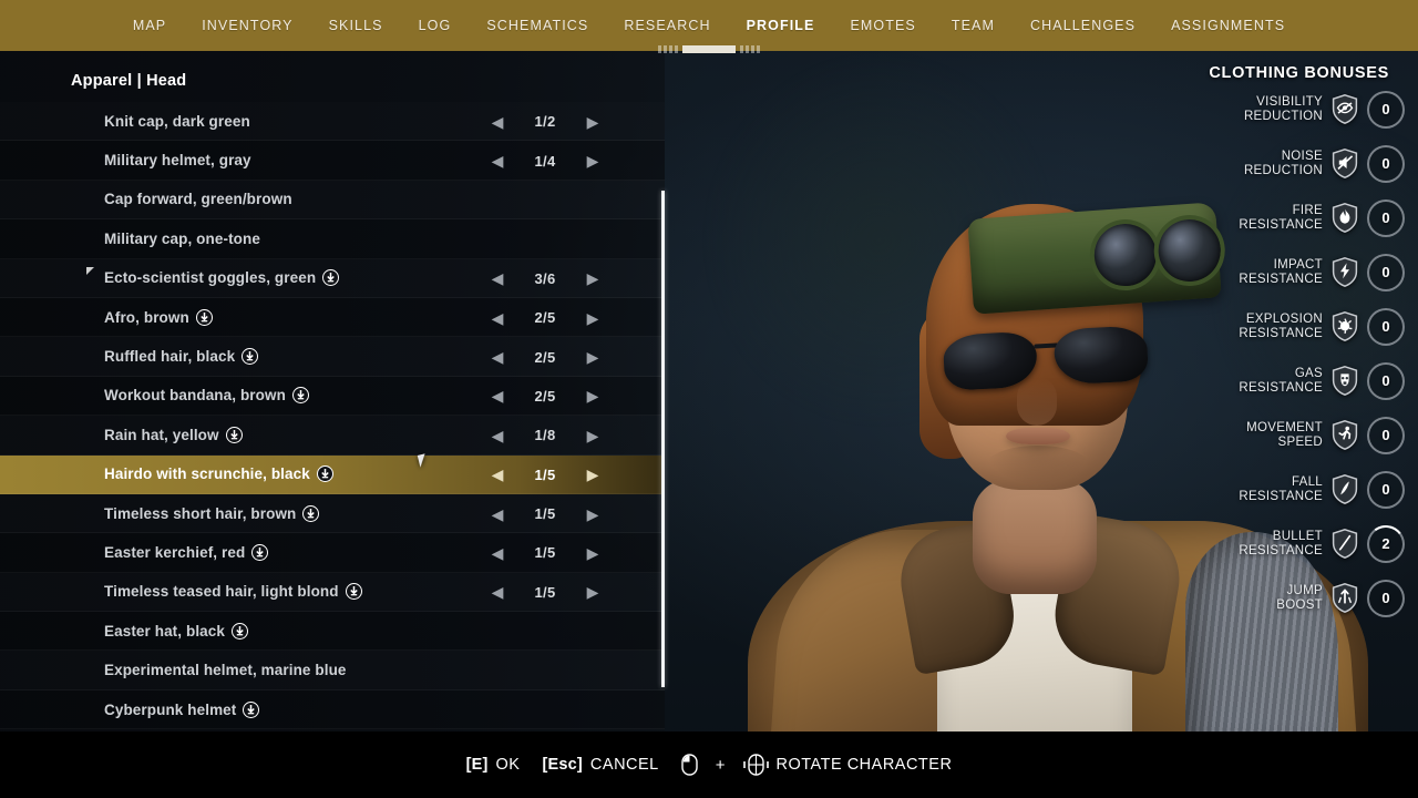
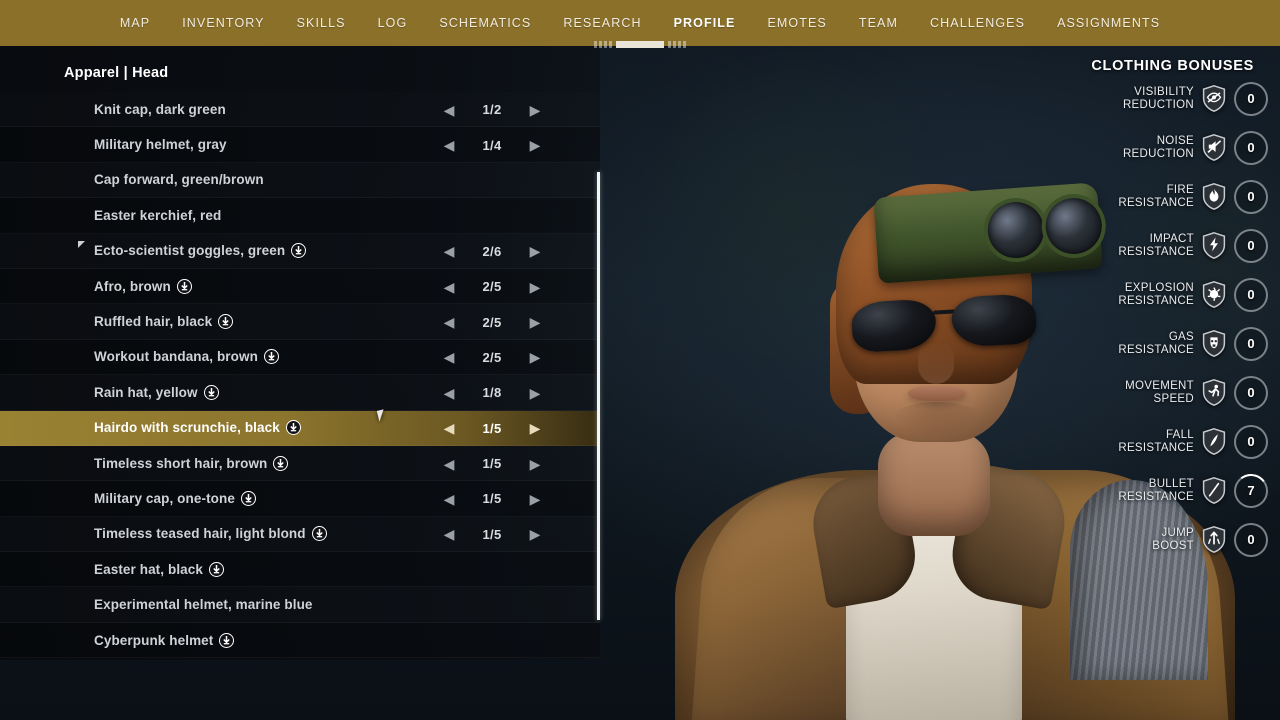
  MAP
  INVENTORY
  SKILLS
  LOG
  SCHEMATICS
  RESEARCH
  PROFILE
  EMOTES
  TEAM
  CHALLENGES
  ASSIGNMENTS
  Apparel | Head
  Knit cap, dark green
  ◀
  1/2
  ▶
  Military helmet, gray
  ◀
  1/4
  ▶
  Cap forward, green/brown
- Military cap, one-tone
+ Easter kerchief, red
  Ecto-scientist goggles, green
  ◀
- 3/6
+ 2/6
  ▶
  Afro, brown
  ◀
  2/5
  ▶
  Ruffled hair, black
  ◀
  2/5
  ▶
  Workout bandana, brown
  ◀
  2/5
  ▶
  Rain hat, yellow
  ◀
  1/8
  ▶
  Hairdo with scrunchie, black
  ◀
  1/5
  ▶
  Timeless short hair, brown
  ◀
  1/5
  ▶
- Easter kerchief, red
+ Military cap, one-tone
  ◀
  1/5
  ▶
  Timeless teased hair, light blond
  ◀
  1/5
  ▶
  Easter hat, black
  Experimental helmet, marine blue
  Cyberpunk helmet
  CLOTHING BONUSES
  VISIBILITY
  REDUCTION
  0
  NOISE
  REDUCTION
  0
  FIRE
  RESISTANCE
  0
  IMPACT
  RESISTANCE
  0
  EXPLOSION
  RESISTANCE
  0
  GAS
  RESISTANCE
  0
  MOVEMENT
  SPEED
  0
  FALL
  RESISTANCE
  0
  BULLET
  RESISTANCE
- 2
+ 7
  JUMP
  BOOST
  0
- [E]
- OK
- [Esc]
- CANCEL
- +
- ROTATE CHARACTER
